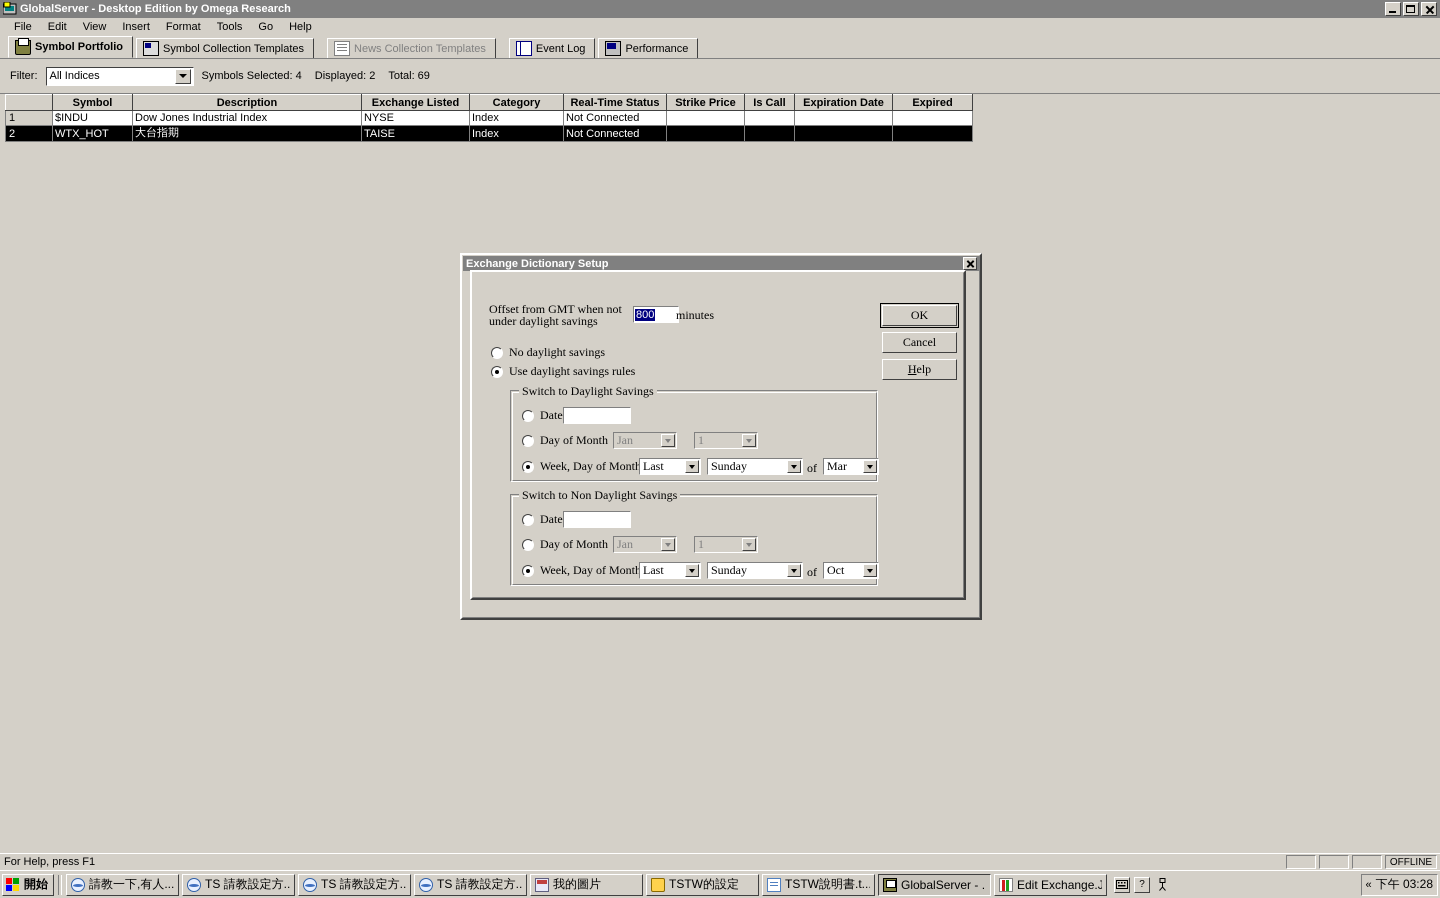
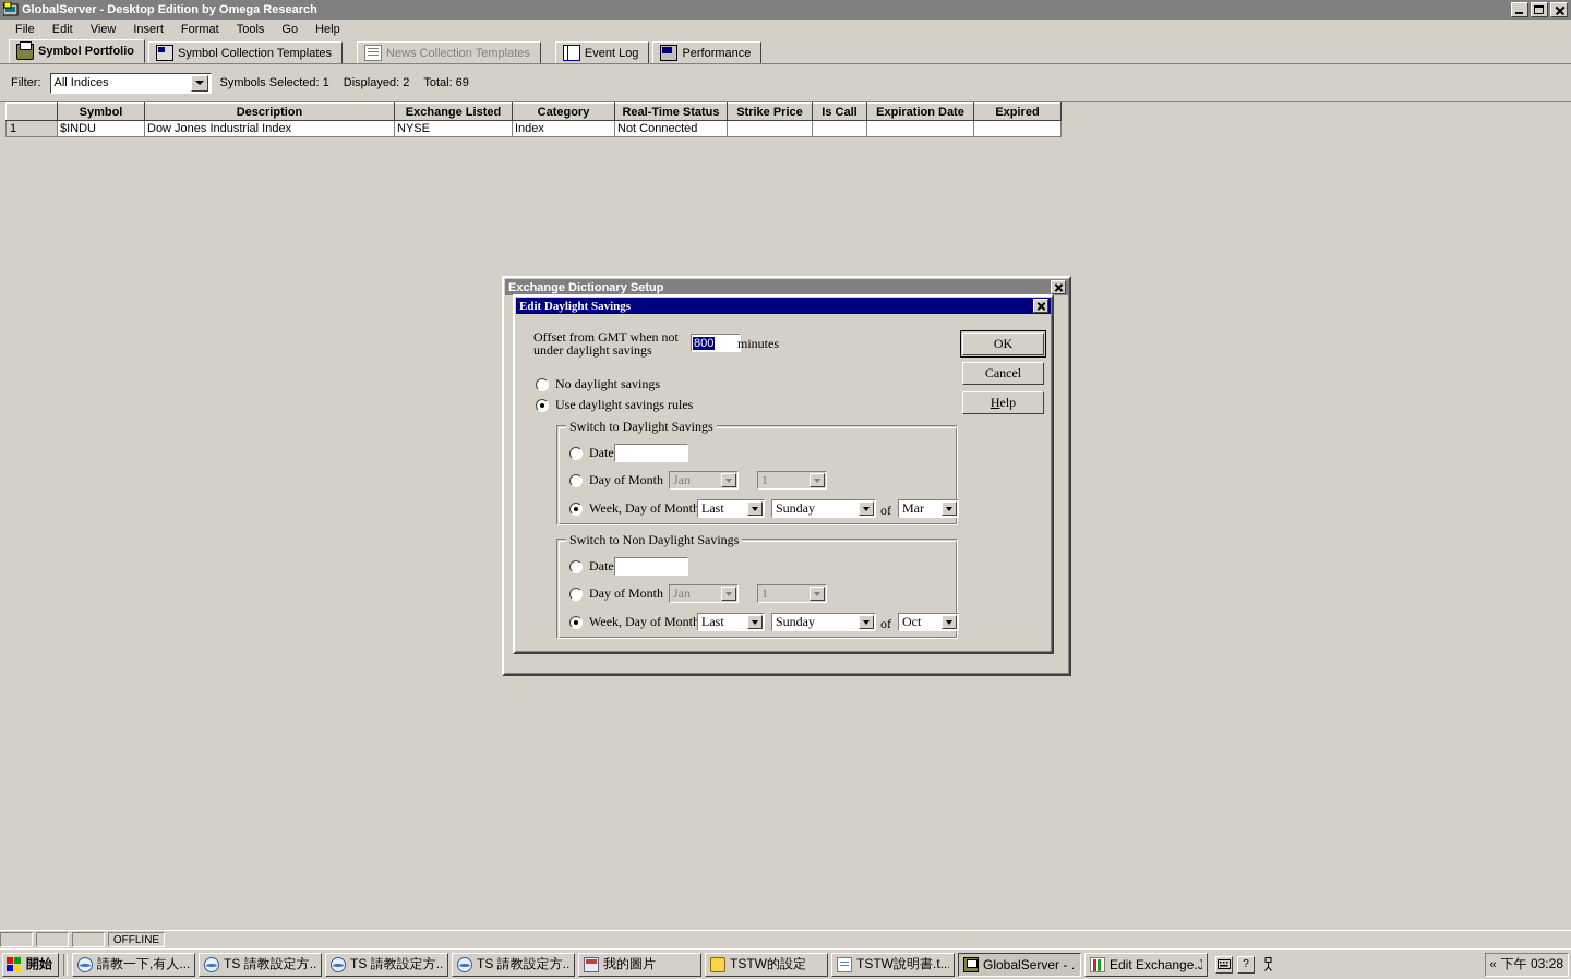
  GlobalServer - Desktop Edition by Omega Research
  File
  Edit
  View
  Insert
  Format
  Tools
  Go
  Help
  Symbol Portfolio
  Symbol Collection Templates
  News Collection Templates
  Event Log
  Performance
  Filter:
  All Indices
- Symbols Selected: 4
+ Symbols Selected: 1
  Displayed: 2
  Total: 69
  	Symbol	Description	Exchange Listed	Category	Real-Time Status	Strike Price	Is Call	Expiration Date	Expired
  1	$INDU	Dow Jones Industrial Index	NYSE	Index	Not Connected
- 2	WTX_HOT	大台指期	TAISE	Index	Not Connected
- For Help, press F1
  OFFLINE
  Exchange Dictionary Setup
+ Edit Daylight Savings
  Offset from GMT when not
  under daylight savings
  800
  minutes
  No daylight savings
  Use daylight savings rules
  OK
  Cancel
  Help
  Switch to Daylight Savings
  Date
  Day of Month
  Jan
  1
  Week, Day of Month
  Last
  Sunday
  of
  Mar
  Switch to Non Daylight Savings
  Date
  Day of Month
  Jan
  1
  Week, Day of Month
  Last
  Sunday
  of
  Oct
  開始
  請教一下,有人...
  TS 請教設定方..
  TS 請教設定方..
  TS 請教設定方..
  我的圖片
  TSTW的設定
  TSTW說明書.t...
  GlobalServer - .
  Edit Exchange.J
  ?
  «
  下午 03:28
